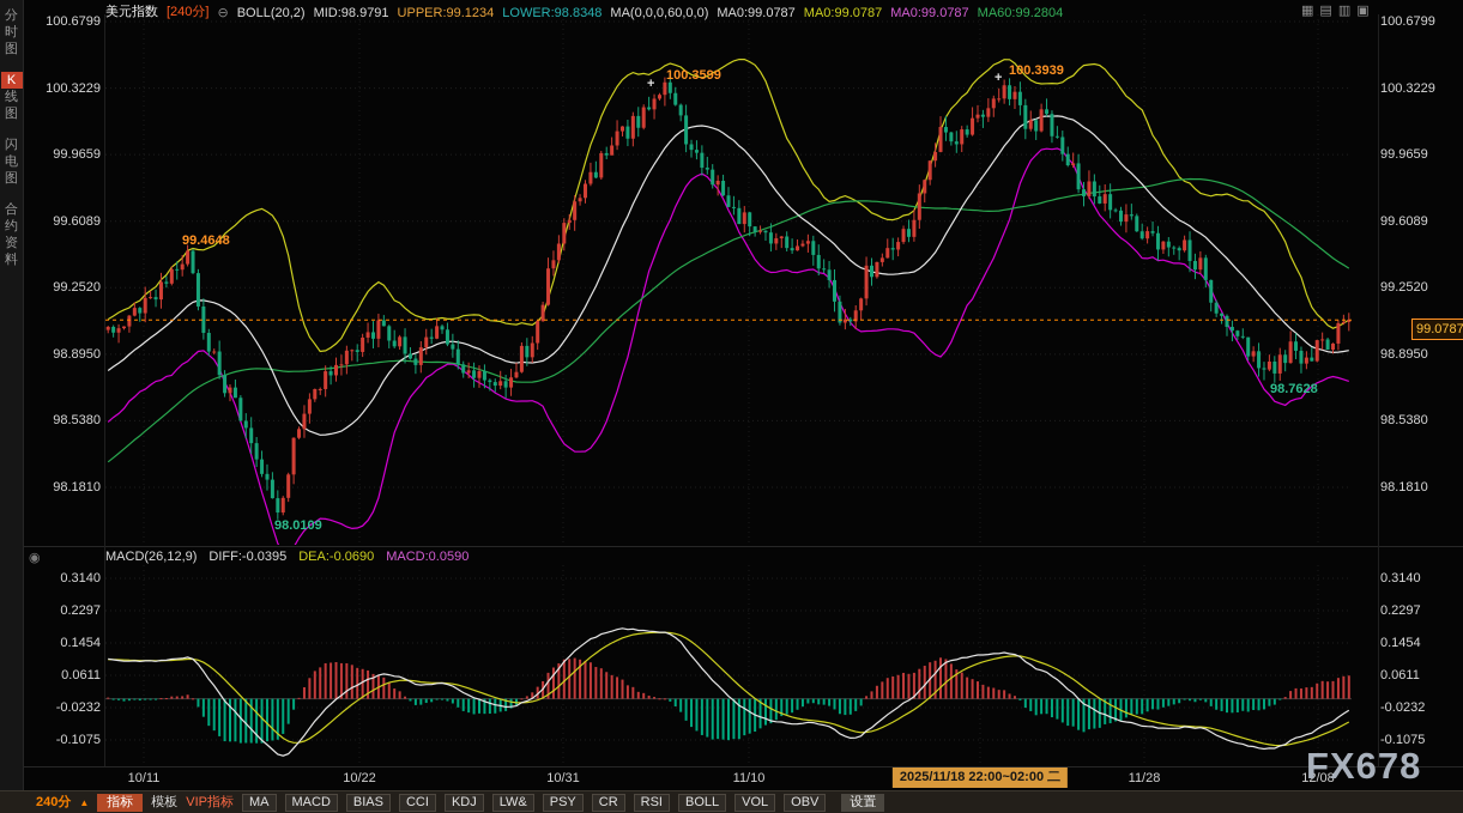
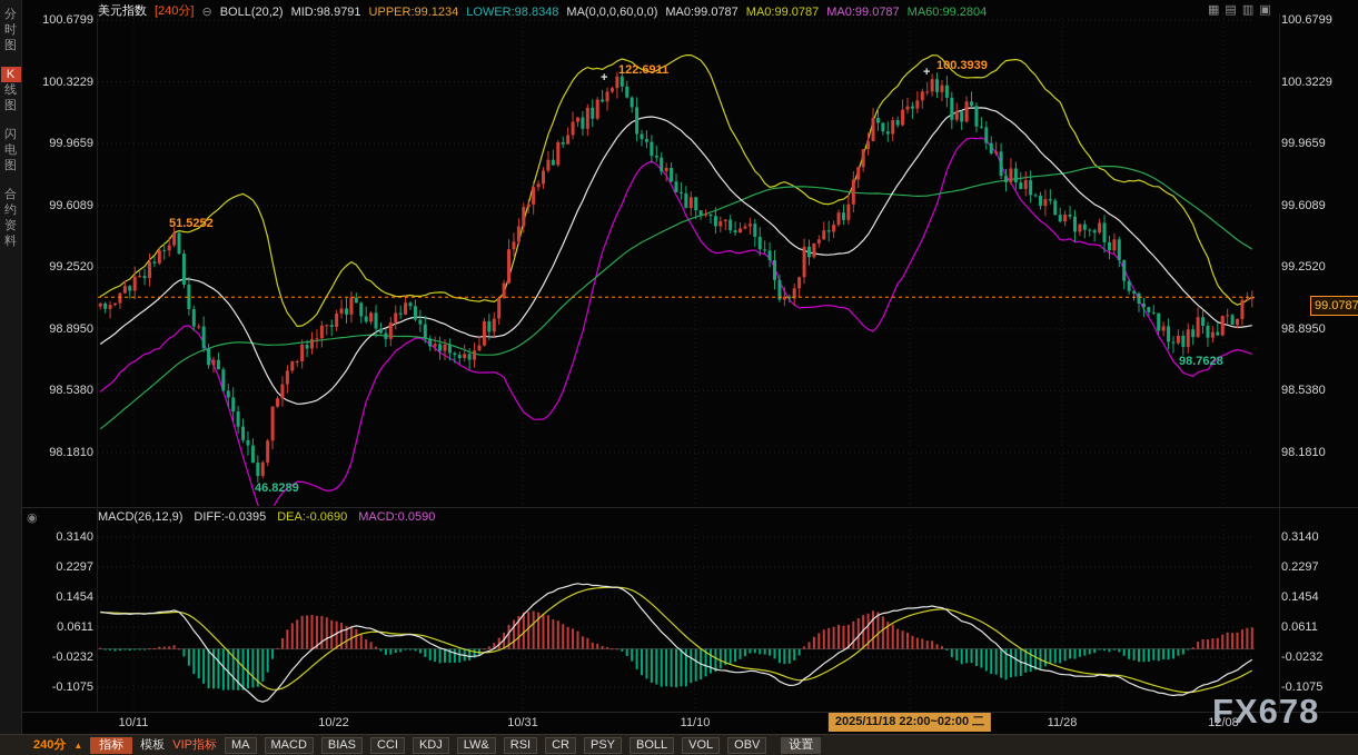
  分
  时
  图
  K
  线
  图
  闪
  电
  图
  合
  约
  资
  料
  美元指数
  [240分]
  ⊖
  BOLL(20,2)
  MID:98.9791
  UPPER:99.1234
  LOWER:98.8348
  MA(0,0,0,60,0,0)
  MA0:99.0787
  MA0:99.0787
  MA0:99.0787
  MA60:99.2804
  ▦
  ▤
  ▥
  ▣
  ◉
  MACD(26,12,9)
  DIFF:-0.0395
  DEA:-0.0690
  MACD:0.0590
  99.0787
  240分
  ▲
  指标
  模板
  VIP指标
  MA
  MACD
  BIAS
  CCI
  KDJ
  LW&
- PSY
+ RSI
  CR
- RSI
+ PSY
  BOLL
  VOL
  OBV
  设置
  FX678
  100.6799
  100.6799
  100.3229
  100.3229
  99.9659
  99.9659
  99.6089
  99.6089
  99.2520
  99.2520
  98.8950
  98.8950
  98.5380
  98.5380
  98.1810
  98.1810
  0.3140
  0.3140
  0.2297
  0.2297
  0.1454
  0.1454
  0.0611
  0.0611
  -0.0232
  -0.0232
  -0.1075
  -0.1075
  10/11
  10/22
  10/31
  11/10
  11/28
  12/08
  2025/11/18 22:00~02:00 二
- 99.4648
+ 51.5252
- 100.3599
+ 122.6911
  100.3939
- 98.0109
+ 46.8289
  98.7628
  +
  +
